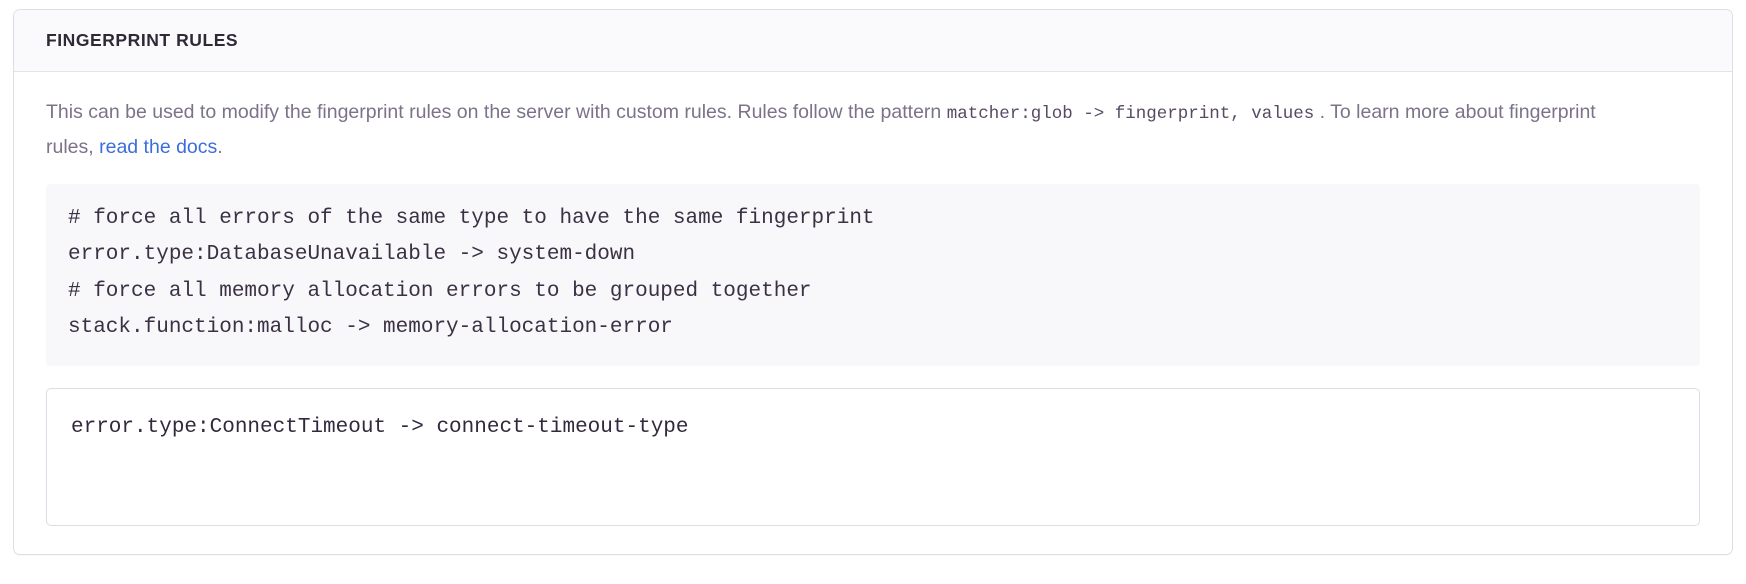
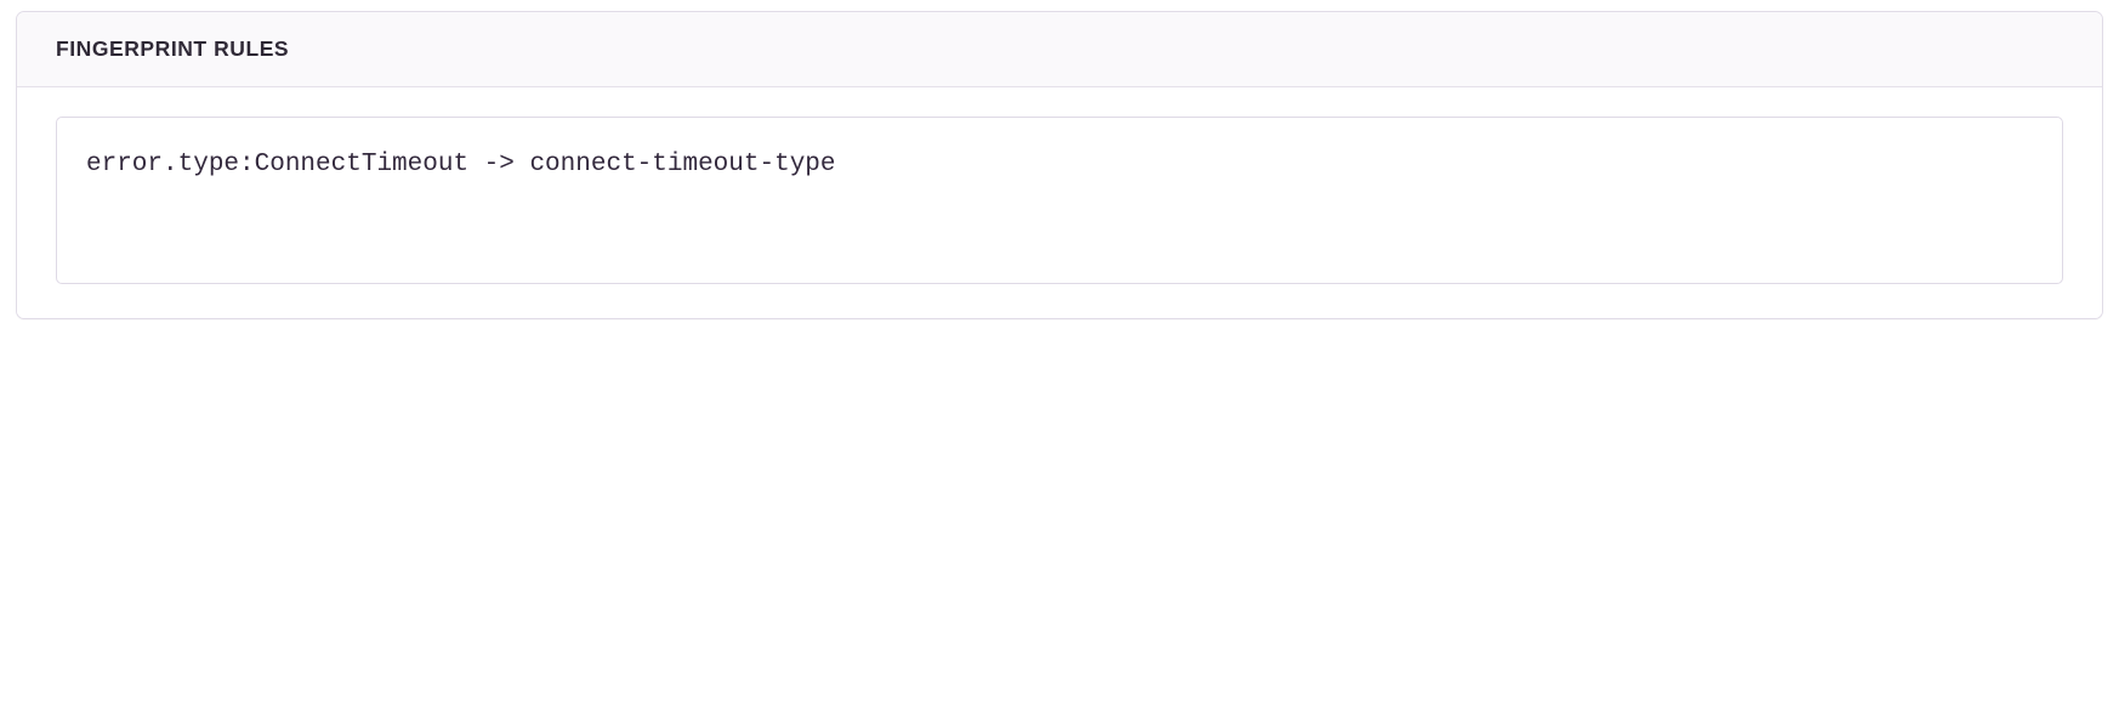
  FINGERPRINT RULES
- This can be used to modify the fingerprint rules on the server with custom rules. Rules follow the pattern matcher:glob -> fingerprint, values . To learn more about fingerprint rules, read the docs.
- # force all errors of the same type to have the same fingerprint
- error.type:DatabaseUnavailable -> system-down
- # force all memory allocation errors to be grouped together
- stack.function:malloc -> memory-allocation-error
  error.type:ConnectTimeout -> connect-timeout-type
